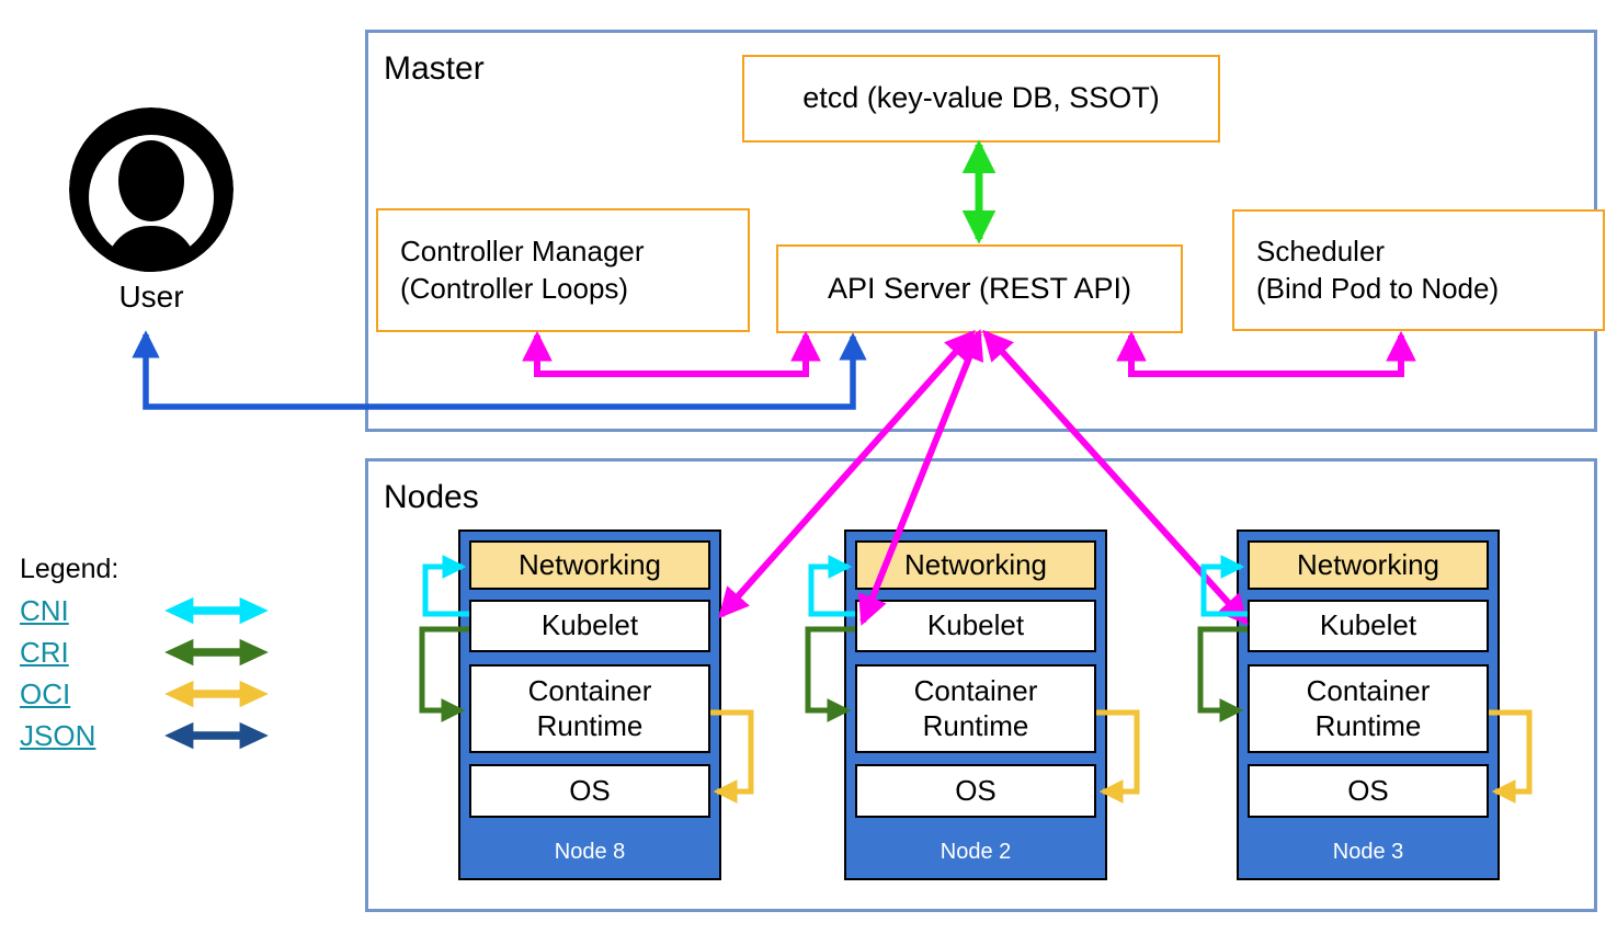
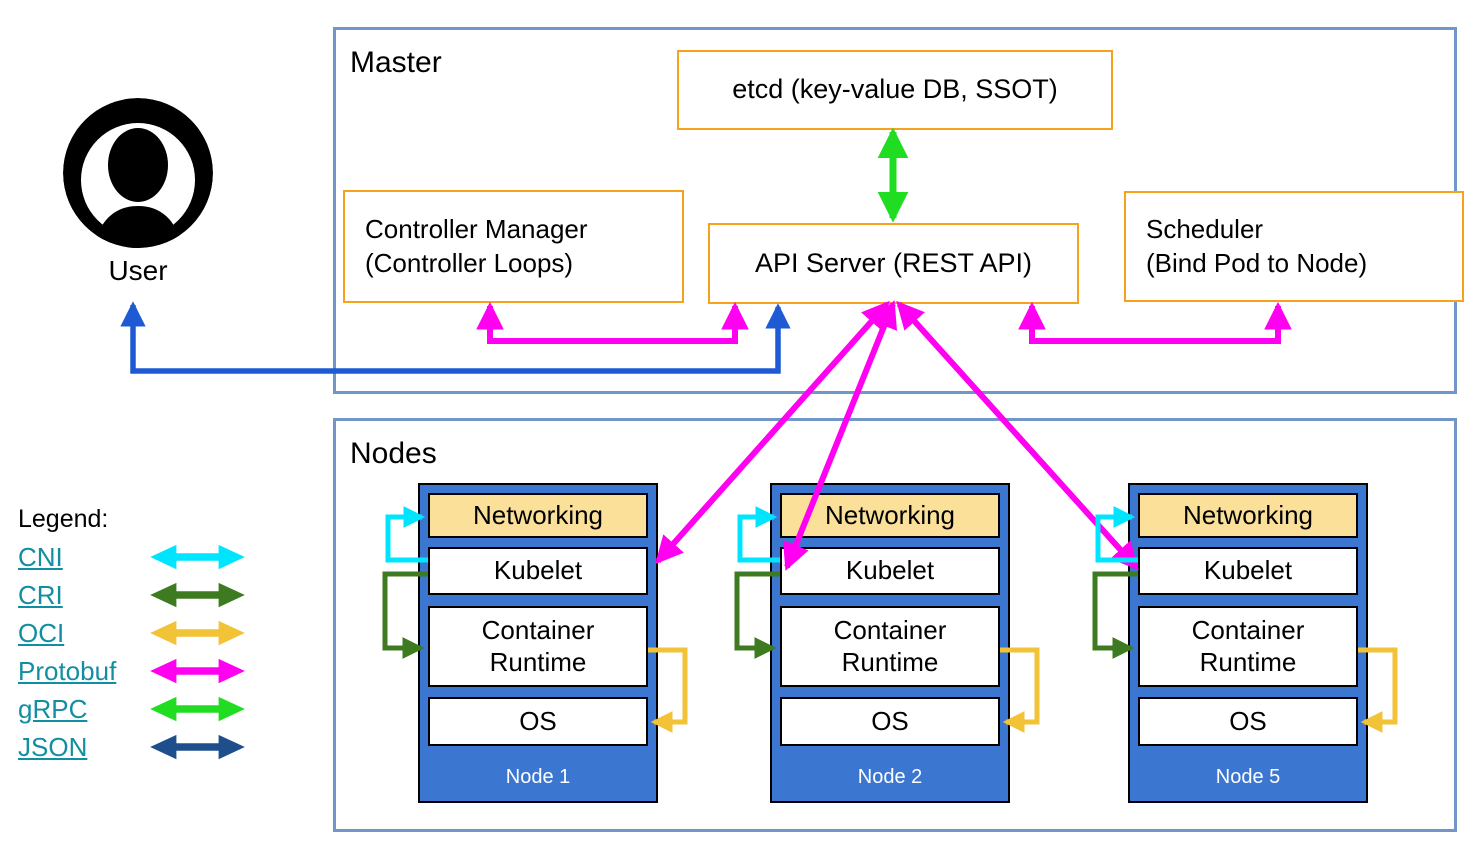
  Master
  etcd (key-value DB, SSOT)
  Controller Manager
  (Controller Loops)
  API Server (REST API)
  Scheduler
  (Bind Pod to Node)
  Nodes
  Networking
  Kubelet
  Container Runtime
  OS
- Node 8
+ Node 1
  Networking
  Kubelet
  Container Runtime
  OS
  Node 2
  Networking
  Kubelet
  Container Runtime
  OS
- Node 3
+ Node 5
  User
  Legend:
  CNI
  CRI
  OCI
+ Protobuf
+ gRPC
  JSON
